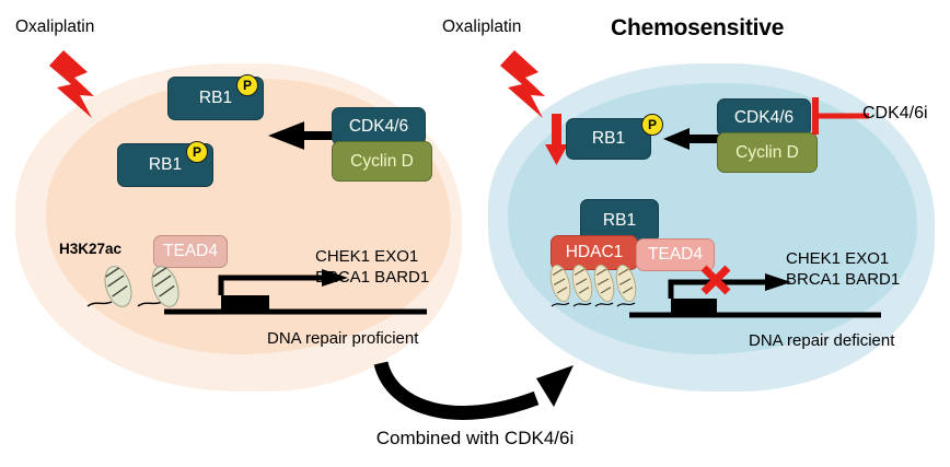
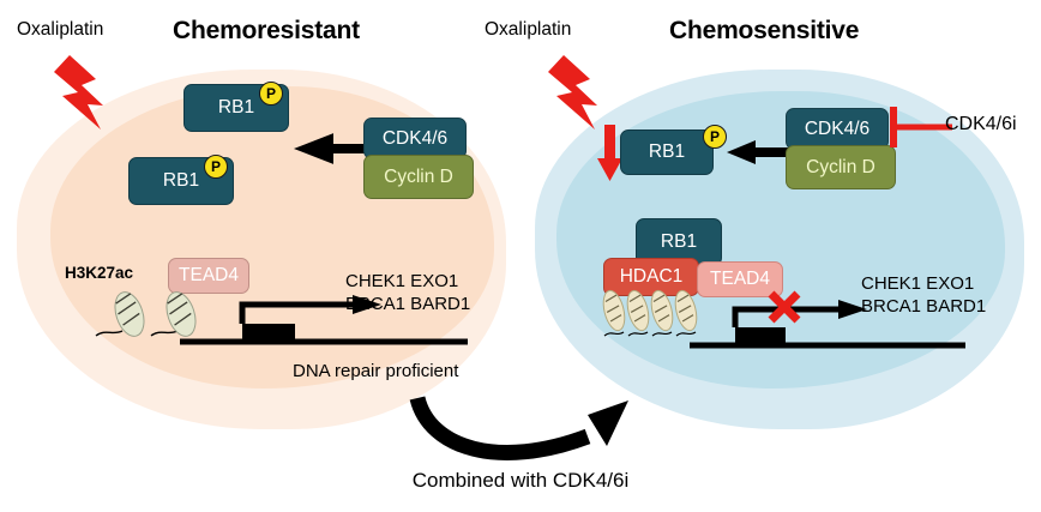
  Oxaliplatin
+ Chemoresistant
  RB1
  P
  RB1
  P
  CDK4/6
  Cyclin D
  H3K27ac
  TEAD4
  CHEK1 EXO1
  BRCA1 BARD1
  DNA repair proficient
  Oxaliplatin
  Chemosensitive
  RB1
  P
  CDK4/6
  Cyclin D
  CDK4/6i
  RB1
  HDAC1
  TEAD4
  CHEK1 EXO1
  BRCA1 BARD1
- DNA repair deficient
  Combined with CDK4/6i
